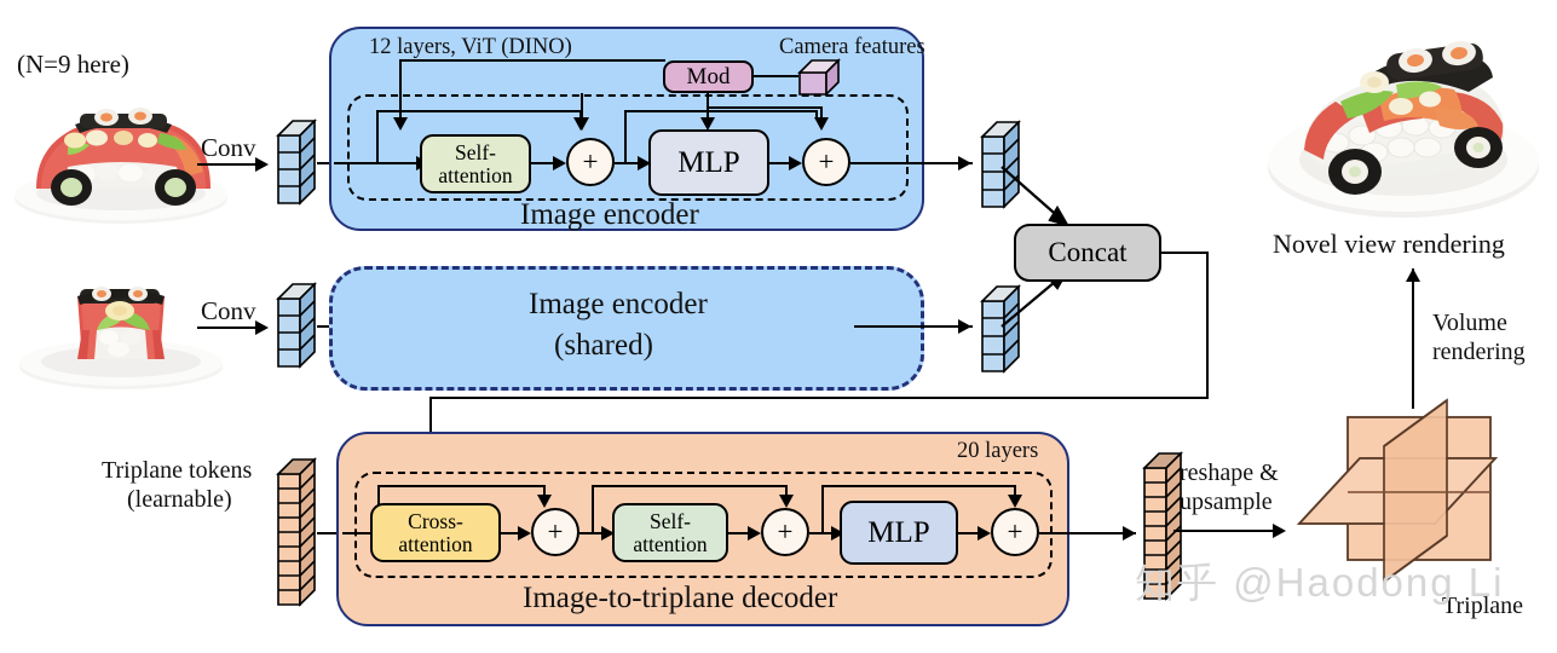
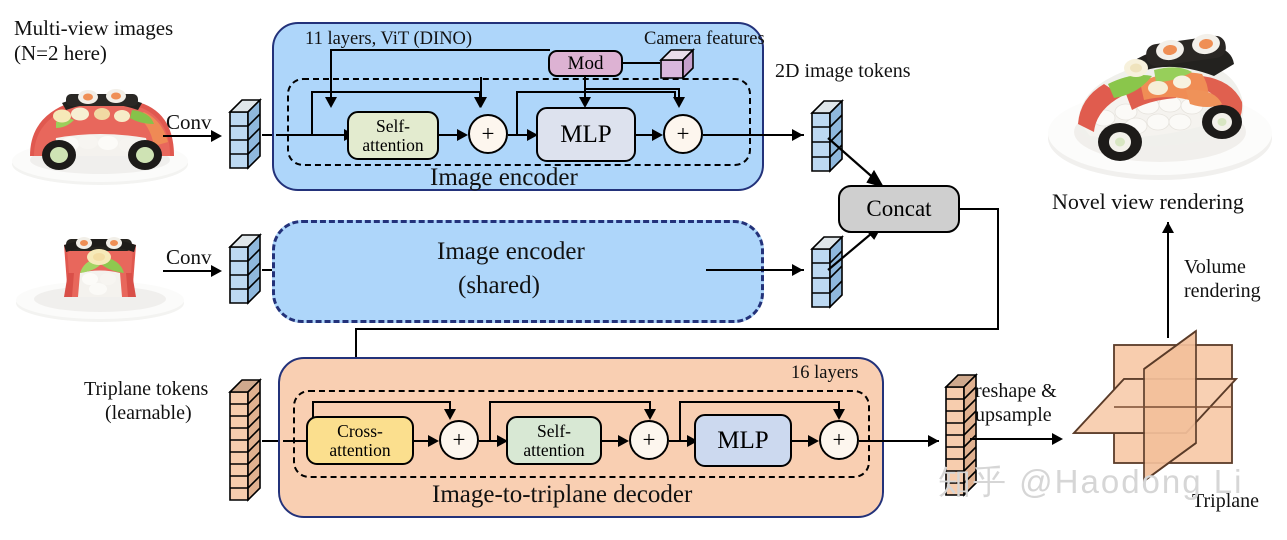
+ Multi-view images
- (N=9 here)
+ (N=2 here)
  Conv
  Conv
- 12 layers, ViT (DINO)
+ 11 layers, ViT (DINO)
  Camera features
  Mod
  Self-
  attention
  +
  MLP
  +
  Image encoder
  Image encoder
  (shared)
+ 2D image tokens
  Concat
  Triplane tokens
  (learnable)
- 20 layers
+ 16 layers
  Cross-
  attention
  +
  Self-
  attention
  +
  MLP
  +
  Image-to-triplane decoder
  reshape &
  upsample
  Triplane
  Volume
  rendering
  Novel view rendering
  知乎 @Haodong Li
